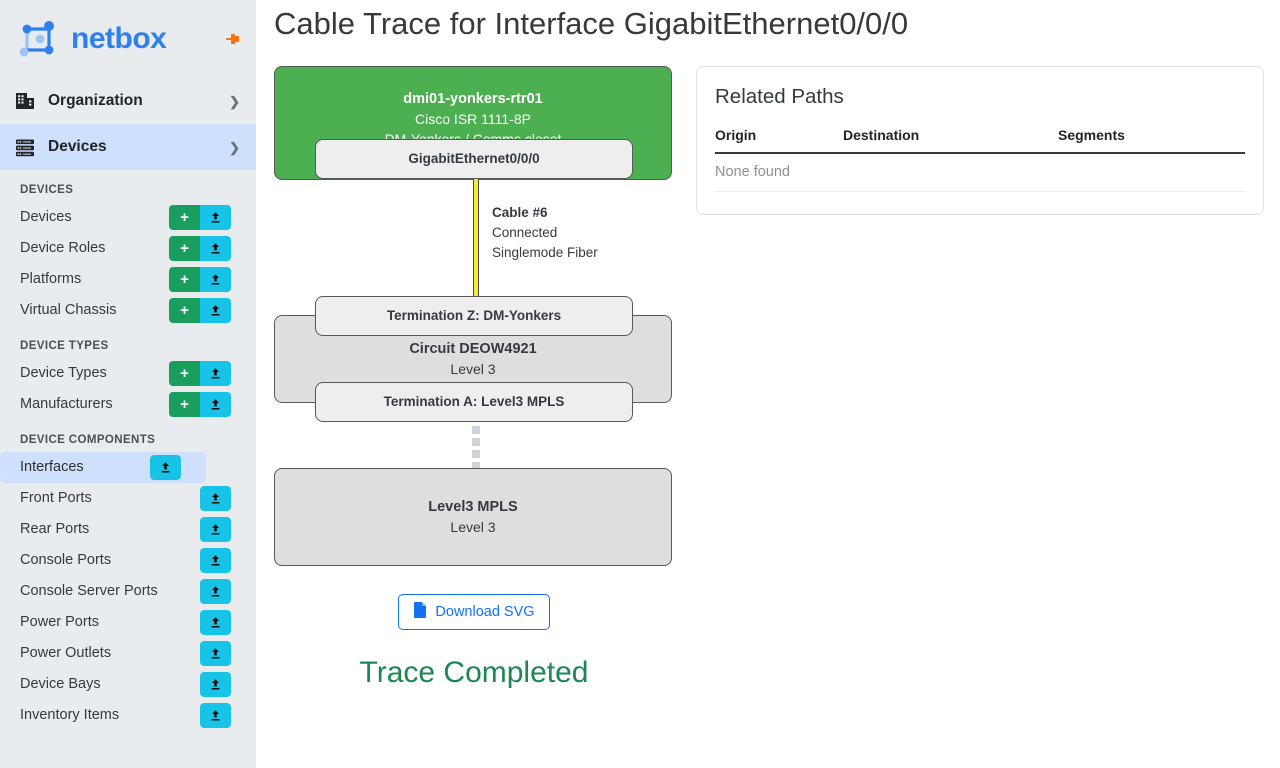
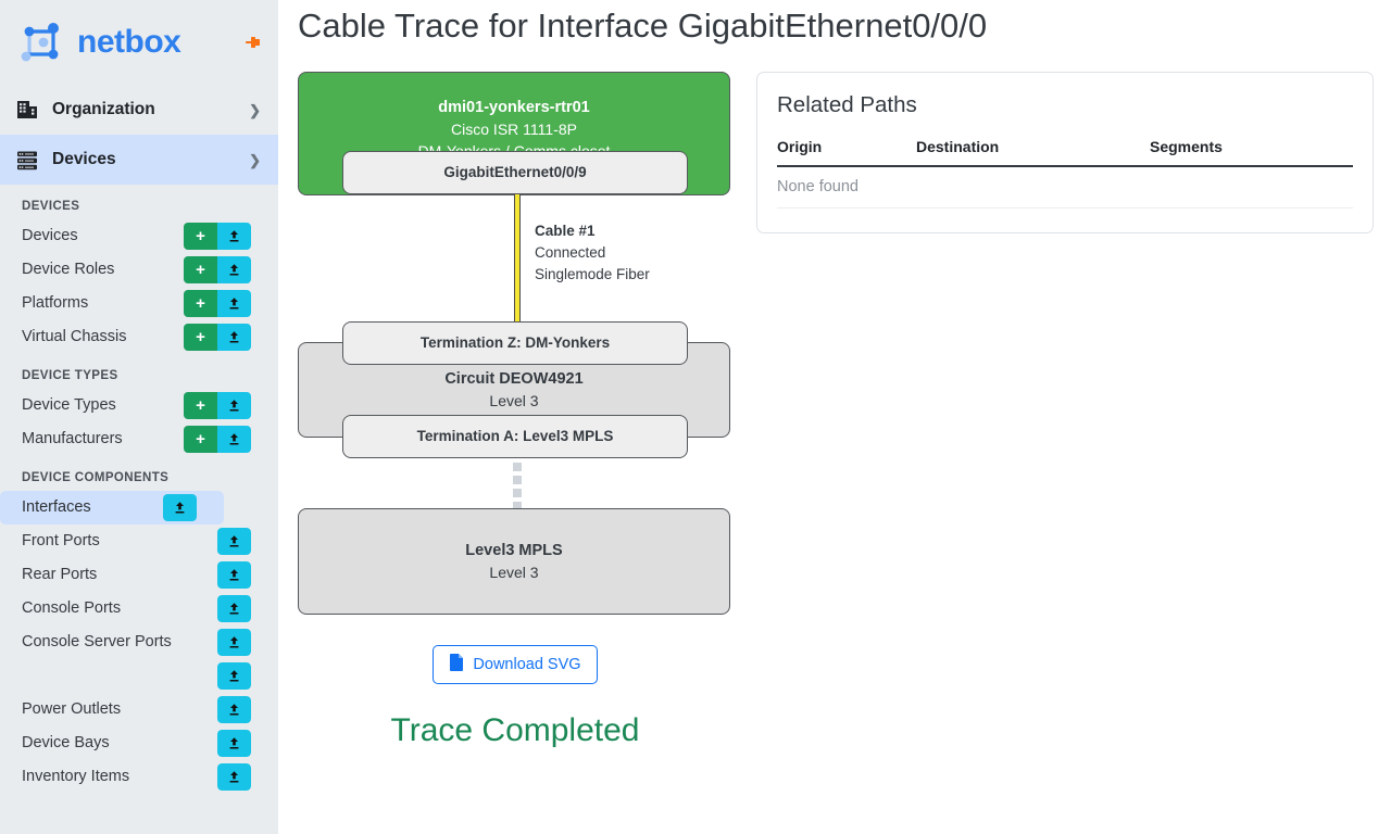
  netbox
  Organization
  ❯
  Devices
  ❯
  DEVICES
  Devices
  +
  Device Roles
  +
  Platforms
  +
  Virtual Chassis
  +
  DEVICE TYPES
  Device Types
  +
  Manufacturers
  +
  DEVICE COMPONENTS
  Interfaces
  Front Ports
  Rear Ports
  Console Ports
  Console Server Ports
- Power Ports
  Power Outlets
  Device Bays
  Inventory Items
  Cable Trace for Interface GigabitEthernet0/0/0
  dmi01-yonkers-rtr01
  Cisco ISR 1111-8P
- GigabitEthernet0/0/0
+ GigabitEthernet0/0/9
- Cable #6
+ Cable #1
  Connected
  Singlemode Fiber
  Termination Z: DM-Yonkers
  Circuit DEOW4921
  Level 3
  Termination A: Level3 MPLS
  Level3 MPLS
  Level 3
  Download SVG
  Trace Completed
  Related Paths
  Origin	Destination	Segments
  None found
